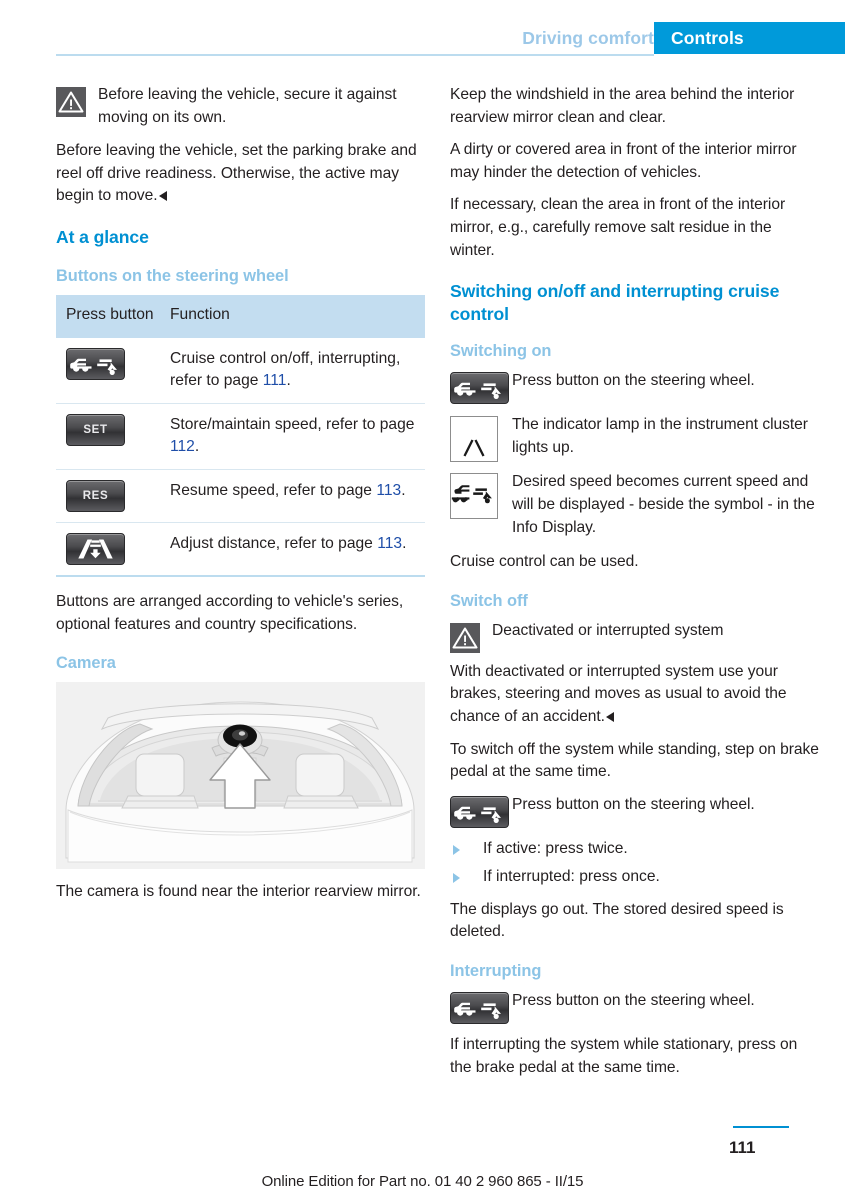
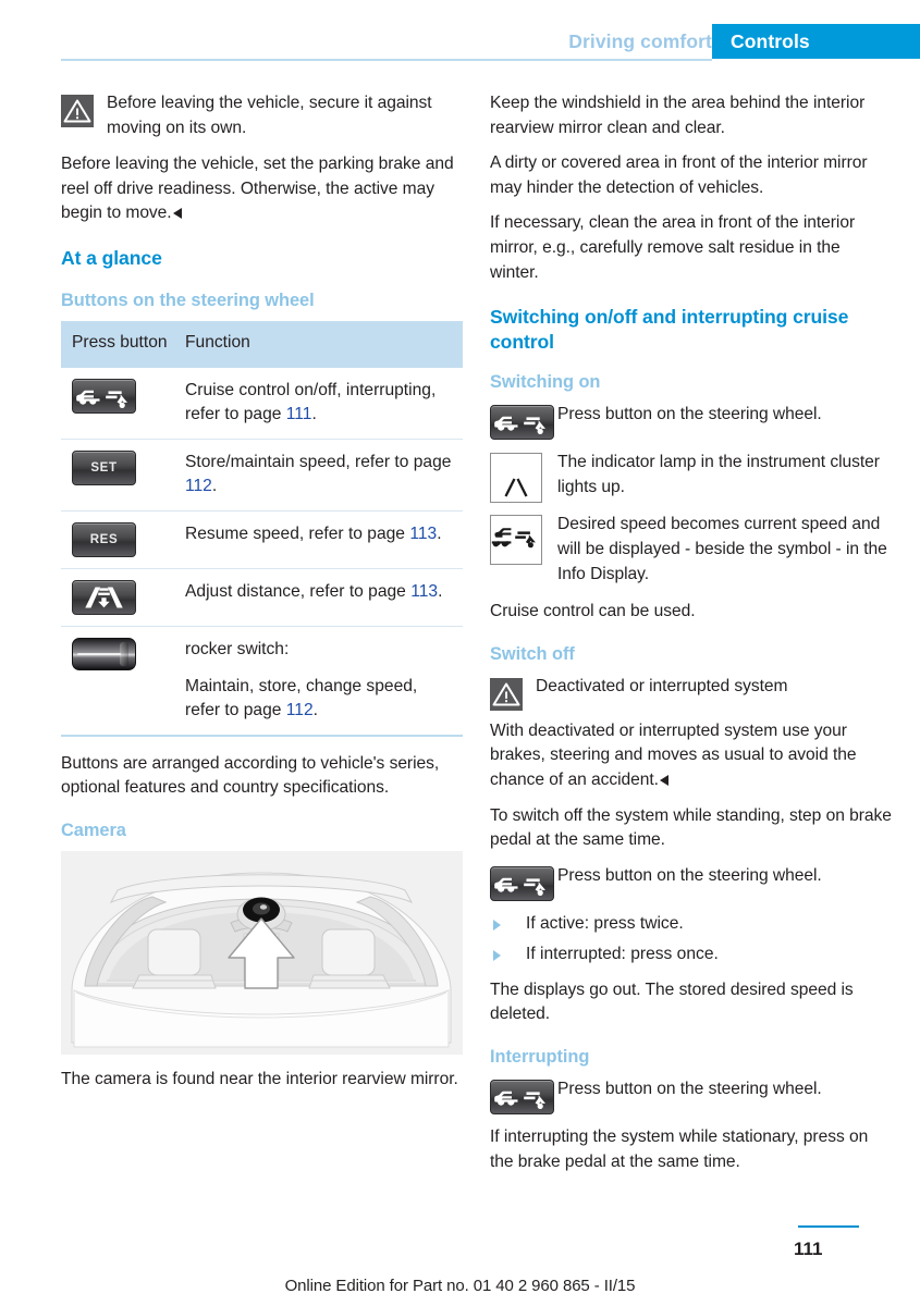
  Driving comfort
  Controls
  Before leaving the vehicle, secure it against moving on its own.
  Before leaving the vehicle, set the parking brake and reel off drive readiness. Otherwise, the active may begin to move.
  At a glance
  Buttons on the steering wheel
  Press button	Function
  	Cruise control on/off, interrupting, refer to page 111.
  SET	Store/maintain speed, refer to page 112.
  RES	Resume speed, refer to page 113.
  	Adjust distance, refer to page 113.
+ 	rocker switch: Maintain, store, change speed, refer to page 112.
  Buttons are arranged according to vehicle's series, optional features and country specifications.
  Camera
  The camera is found near the interior rearview mirror.
  Keep the windshield in the area behind the interior rearview mirror clean and clear.
  A dirty or covered area in front of the interior mirror may hinder the detection of vehicles.
  If necessary, clean the area in front of the interior mirror, e.g., carefully remove salt residue in the winter.
  Switching on/off and interrupting cruise control
  Switching on
  Press button on the steering wheel.
  The indicator lamp in the instrument cluster lights up.
  Desired speed becomes current speed and will be displayed - beside the symbol - in the Info Display.
  Cruise control can be used.
  Switch off
  Deactivated or interrupted system
  With deactivated or interrupted system use your brakes, steering and moves as usual to avoid the chance of an accident.
  To switch off the system while standing, step on brake pedal at the same time.
  Press button on the steering wheel.
  If active: press twice.
  If interrupted: press once.
  The displays go out. The stored desired speed is deleted.
  Interrupting
  Press button on the steering wheel.
  If interrupting the system while stationary, press on the brake pedal at the same time.
  111
  Online Edition for Part no. 01 40 2 960 865 - II/15
